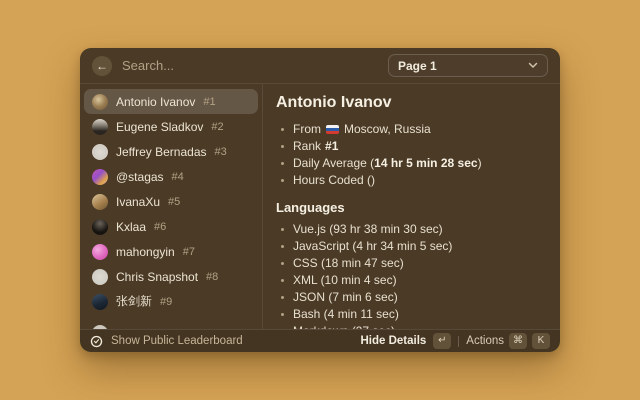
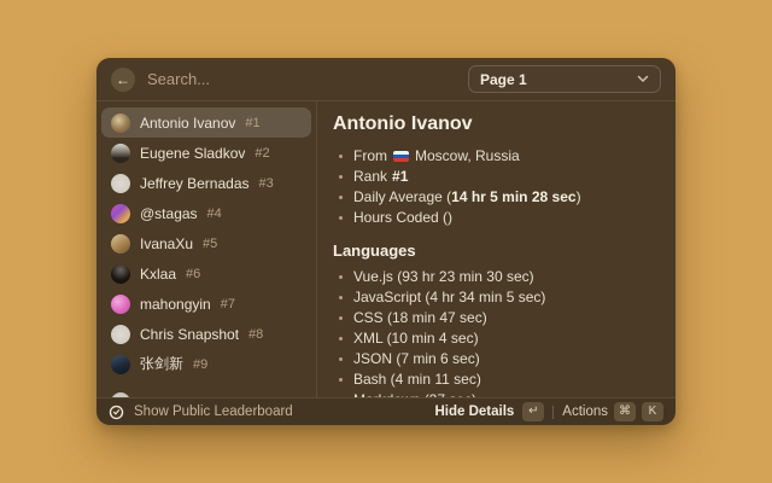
  ←
  Search...
  Page 1
  Antonio Ivanov
  #1
  Eugene Sladkov
  #2
  Jeffrey Bernadas
  #3
  @stagas
  #4
  IvanaXu
  #5
  Kxlaa
  #6
  mahongyin
  #7
  Chris Snapshot
  #8
  张剑新
  #9
  Antonio Ivanov
  From
  Moscow, Russia
  Rank
  #1
  Daily Average (
  14 hr 5 min 28 sec
  )
  Hours Coded (
  )
  Languages
- Vue.js (93 hr 38 min 30 sec)
+ Vue.js (93 hr 23 min 30 sec)
  JavaScript (4 hr 34 min 5 sec)
  CSS (18 min 47 sec)
  XML (10 min 4 sec)
  JSON (7 min 6 sec)
  Bash (4 min 11 sec)
  Show Public Leaderboard
  Hide Details
  ↵
  Actions
  ⌘
  K
